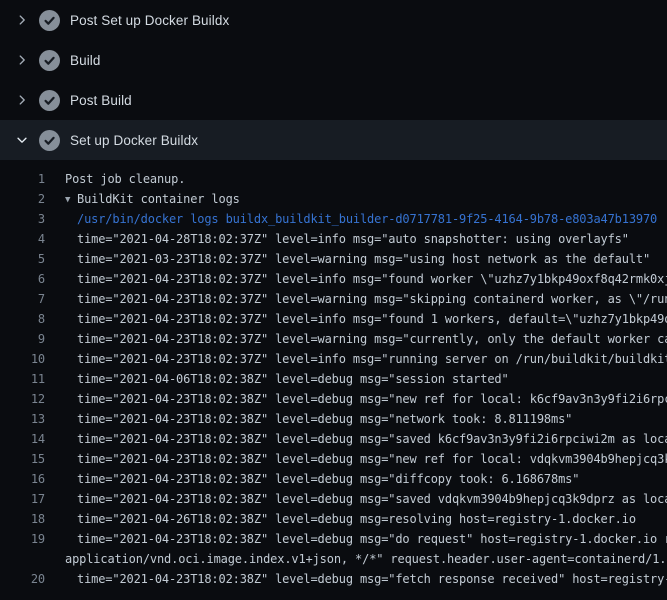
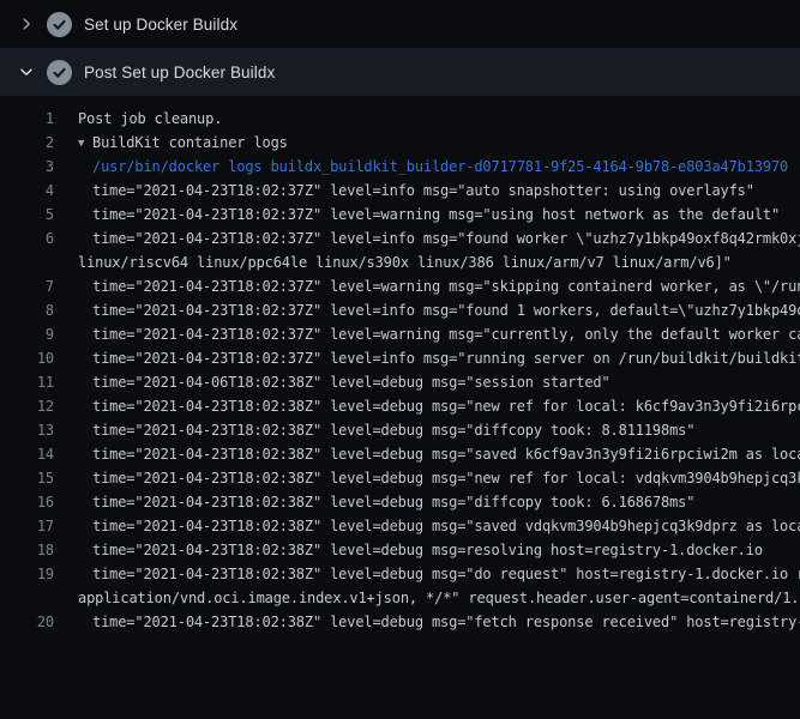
- Post Set up Docker Buildx
+ Set up Docker Buildx
- Build
- Post Build
- Set up Docker Buildx
+ Post Set up Docker Buildx
  1
  Post job cleanup.
  2
  ▼ BuildKit container logs
  3
  /usr/bin/docker logs buildx_buildkit_builder-d0717781-9f25-4164-9b78-e803a47b13970
  4
- time="2021-04-28T18:02:37Z" level=info msg="auto snapshotter: using overlayfs"
+ time="2021-04-23T18:02:37Z" level=info msg="auto snapshotter: using overlayfs"
  5
- time="2021-03-23T18:02:37Z" level=warning msg="using host network as the default"
+ time="2021-04-23T18:02:37Z" level=warning msg="using host network as the default"
  6
  time="2021-04-23T18:02:37Z" level=info msg="found worker \"uzhz7y1bkp49oxf8q42rmk0x
+ linux/riscv64 linux/ppc64le linux/s390x linux/386 linux/arm/v7 linux/arm/v6]"
  7
  time="2021-04-23T18:02:37Z" level=warning msg="skipping containerd worker, as \"/ru
  8
  time="2021-04-23T18:02:37Z" level=info msg="found 1 workers, default=\"uzhz7y1bkp49
  9
  time="2021-04-23T18:02:37Z" level=warning msg="currently, only the default worker c
  10
  time="2021-04-23T18:02:37Z" level=info msg="running server on /run/buildkit/buildki
  11
  time="2021-04-06T18:02:38Z" level=debug msg="session started"
  12
  time="2021-04-23T18:02:38Z" level=debug msg="new ref for local: k6cf9av3n3y9fi2i6rp
  13
- time="2021-04-23T18:02:38Z" level=debug msg="network took: 8.811198ms"
+ time="2021-04-23T18:02:38Z" level=debug msg="diffcopy took: 8.811198ms"
  14
  time="2021-04-23T18:02:38Z" level=debug msg="saved k6cf9av3n3y9fi2i6rpciwi2m as loc
  15
  time="2021-04-23T18:02:38Z" level=debug msg="new ref for local: vdqkvm3904b9hepjcq3
  16
  time="2021-04-23T18:02:38Z" level=debug msg="diffcopy took: 6.168678ms"
  17
  time="2021-04-23T18:02:38Z" level=debug msg="saved vdqkvm3904b9hepjcq3k9dprz as loc
  18
- time="2021-04-26T18:02:38Z" level=debug msg=resolving host=registry-1.docker.io
+ time="2021-04-23T18:02:38Z" level=debug msg=resolving host=registry-1.docker.io
  19
  time="2021-04-23T18:02:38Z" level=debug msg="do request" host=registry-1.docker.io
  application/vnd.oci.image.index.v1+json, */*" request.header.user-agent=containerd/1.
  20
  time="2021-04-23T18:02:38Z" level=debug msg="fetch response received" host=registry
